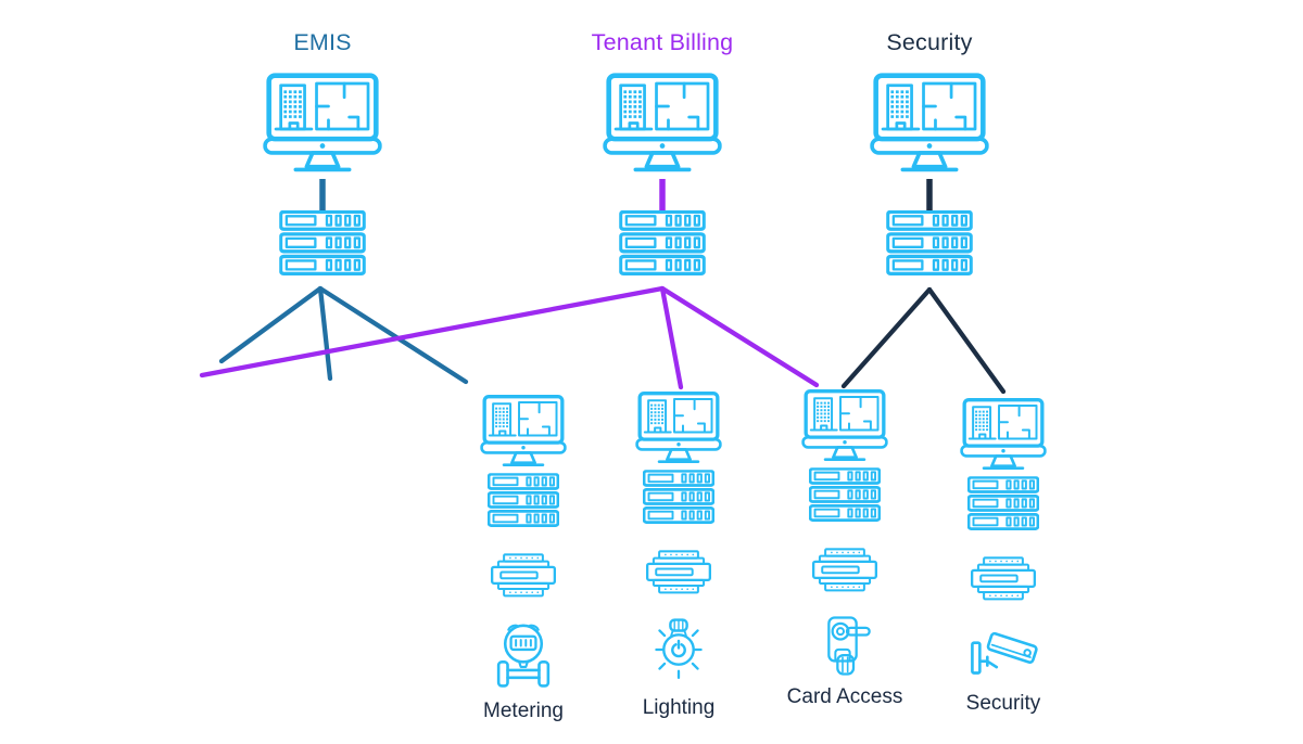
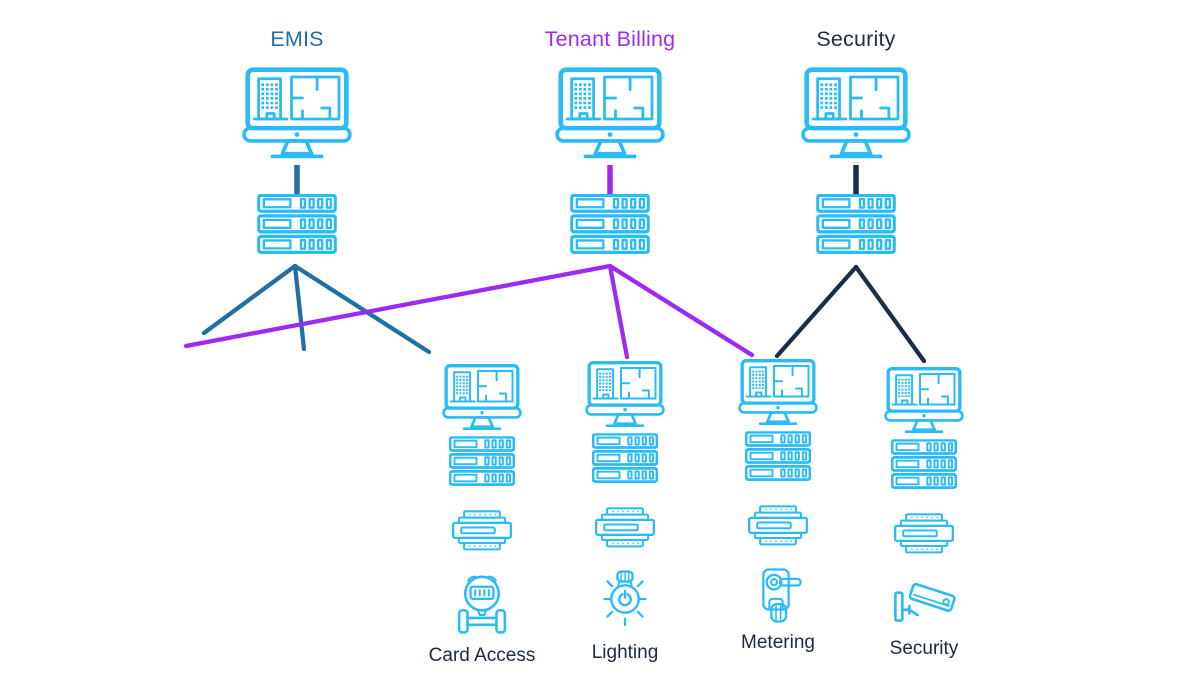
  EMIS
  Tenant Billing
  Security
- Metering
+ Card Access
  Lighting
- Card Access
+ Metering
  Security
